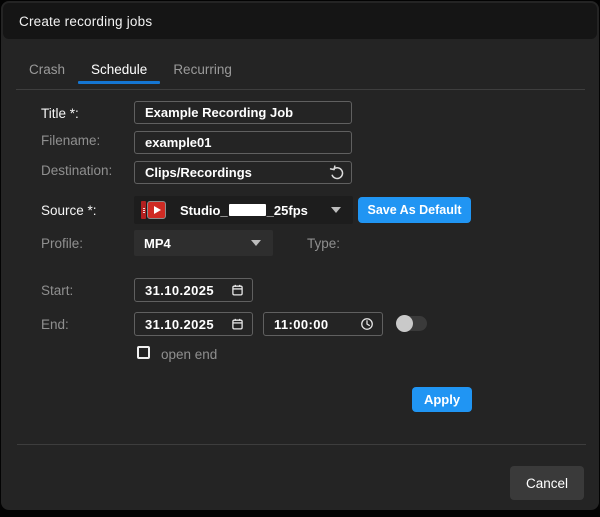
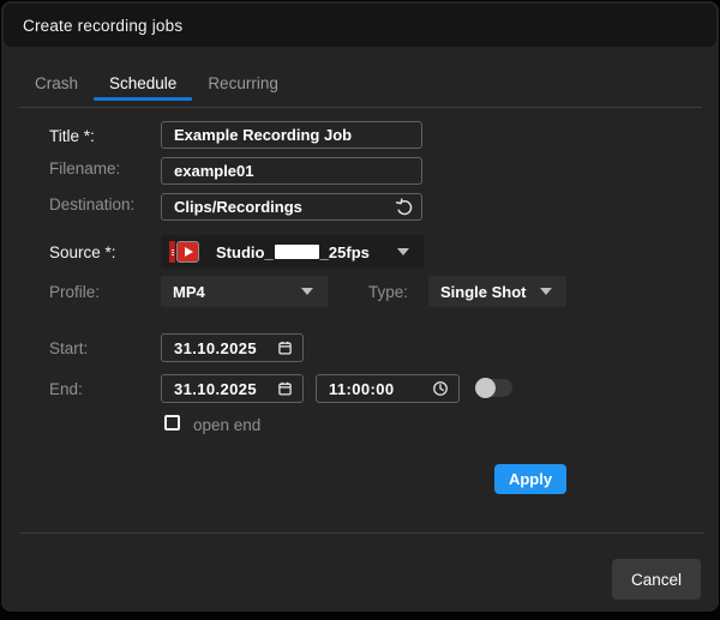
  Create recording jobs
  Crash
  Schedule
  Recurring
  Title *:
  Example Recording Job
  Filename:
  example01
  Destination:
  Clips/Recordings
  Source *:
  Studio_ _25fps
- Save As Default
  Profile:
  MP4
  Type:
+ Single Shot
  Start:
  31.10.2025
  End:
  31.10.2025
  11:00:00
  open end
  Apply
  Cancel
